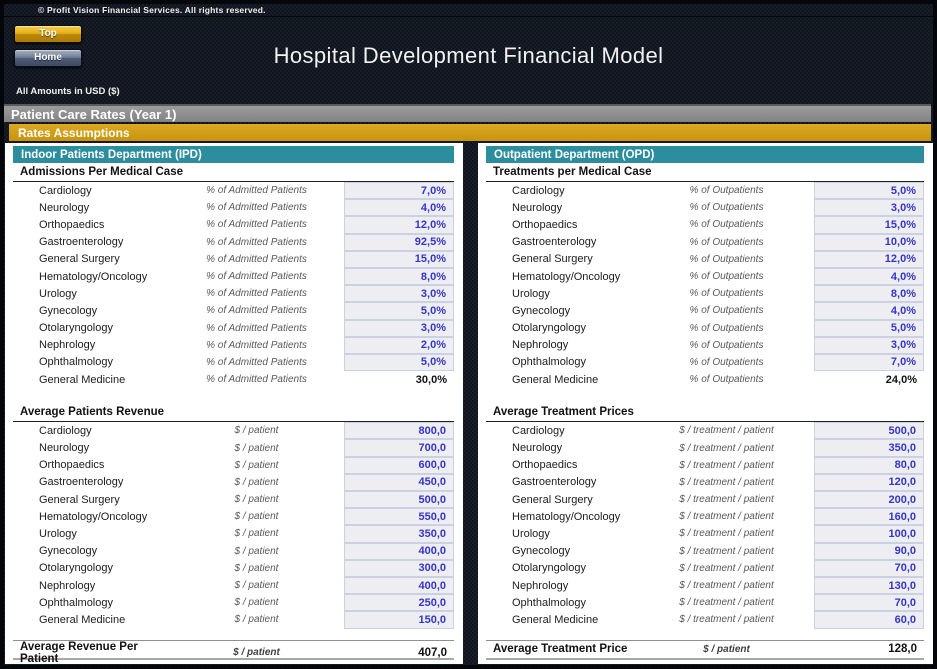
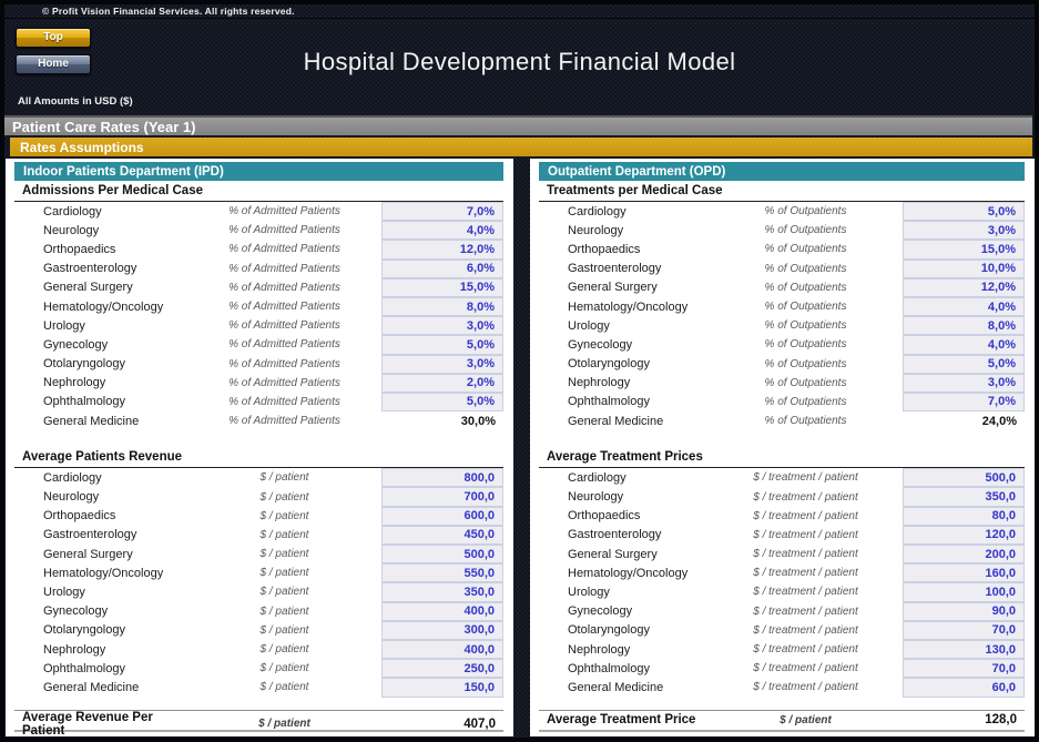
  © Profit Vision Financial Services. All rights reserved.
  Top
  Home
  Hospital Development Financial Model
  All Amounts in USD ($)
  Patient Care Rates (Year 1)
  Rates Assumptions
  Indoor Patients Department (IPD)
  Admissions Per Medical Case
  Cardiology
  % of Admitted Patients
  7,0%
  Neurology
  % of Admitted Patients
  4,0%
  Orthopaedics
  % of Admitted Patients
  12,0%
  Gastroenterology
  % of Admitted Patients
- 92,5%
+ 6,0%
  General Surgery
  % of Admitted Patients
  15,0%
  Hematology/Oncology
  % of Admitted Patients
  8,0%
  Urology
  % of Admitted Patients
  3,0%
  Gynecology
  % of Admitted Patients
  5,0%
  Otolaryngology
  % of Admitted Patients
  3,0%
  Nephrology
  % of Admitted Patients
  2,0%
  Ophthalmology
  % of Admitted Patients
  5,0%
  General Medicine
  % of Admitted Patients
  30,0%
  Average Patients Revenue
  Cardiology
  $ / patient
  800,0
  Neurology
  $ / patient
  700,0
  Orthopaedics
  $ / patient
  600,0
  Gastroenterology
  $ / patient
  450,0
  General Surgery
  $ / patient
  500,0
  Hematology/Oncology
  $ / patient
  550,0
  Urology
  $ / patient
  350,0
  Gynecology
  $ / patient
  400,0
  Otolaryngology
  $ / patient
  300,0
  Nephrology
  $ / patient
  400,0
  Ophthalmology
  $ / patient
  250,0
  General Medicine
  $ / patient
  150,0
  Average Revenue Per Patient
  $ / patient
  407,0
  Outpatient Department (OPD)
  Treatments per Medical Case
  Cardiology
  % of Outpatients
  5,0%
  Neurology
  % of Outpatients
  3,0%
  Orthopaedics
  % of Outpatients
  15,0%
  Gastroenterology
  % of Outpatients
  10,0%
  General Surgery
  % of Outpatients
  12,0%
  Hematology/Oncology
  % of Outpatients
  4,0%
  Urology
  % of Outpatients
  8,0%
  Gynecology
  % of Outpatients
  4,0%
  Otolaryngology
  % of Outpatients
  5,0%
  Nephrology
  % of Outpatients
  3,0%
  Ophthalmology
  % of Outpatients
  7,0%
  General Medicine
  % of Outpatients
  24,0%
  Average Treatment Prices
  Cardiology
  $ / treatment / patient
  500,0
  Neurology
  $ / treatment / patient
  350,0
  Orthopaedics
  $ / treatment / patient
  80,0
  Gastroenterology
  $ / treatment / patient
  120,0
  General Surgery
  $ / treatment / patient
  200,0
  Hematology/Oncology
  $ / treatment / patient
  160,0
  Urology
  $ / treatment / patient
  100,0
  Gynecology
  $ / treatment / patient
  90,0
  Otolaryngology
  $ / treatment / patient
  70,0
  Nephrology
  $ / treatment / patient
  130,0
  Ophthalmology
  $ / treatment / patient
  70,0
  General Medicine
  $ / treatment / patient
  60,0
  Average Treatment Price
  $ / patient
  128,0
